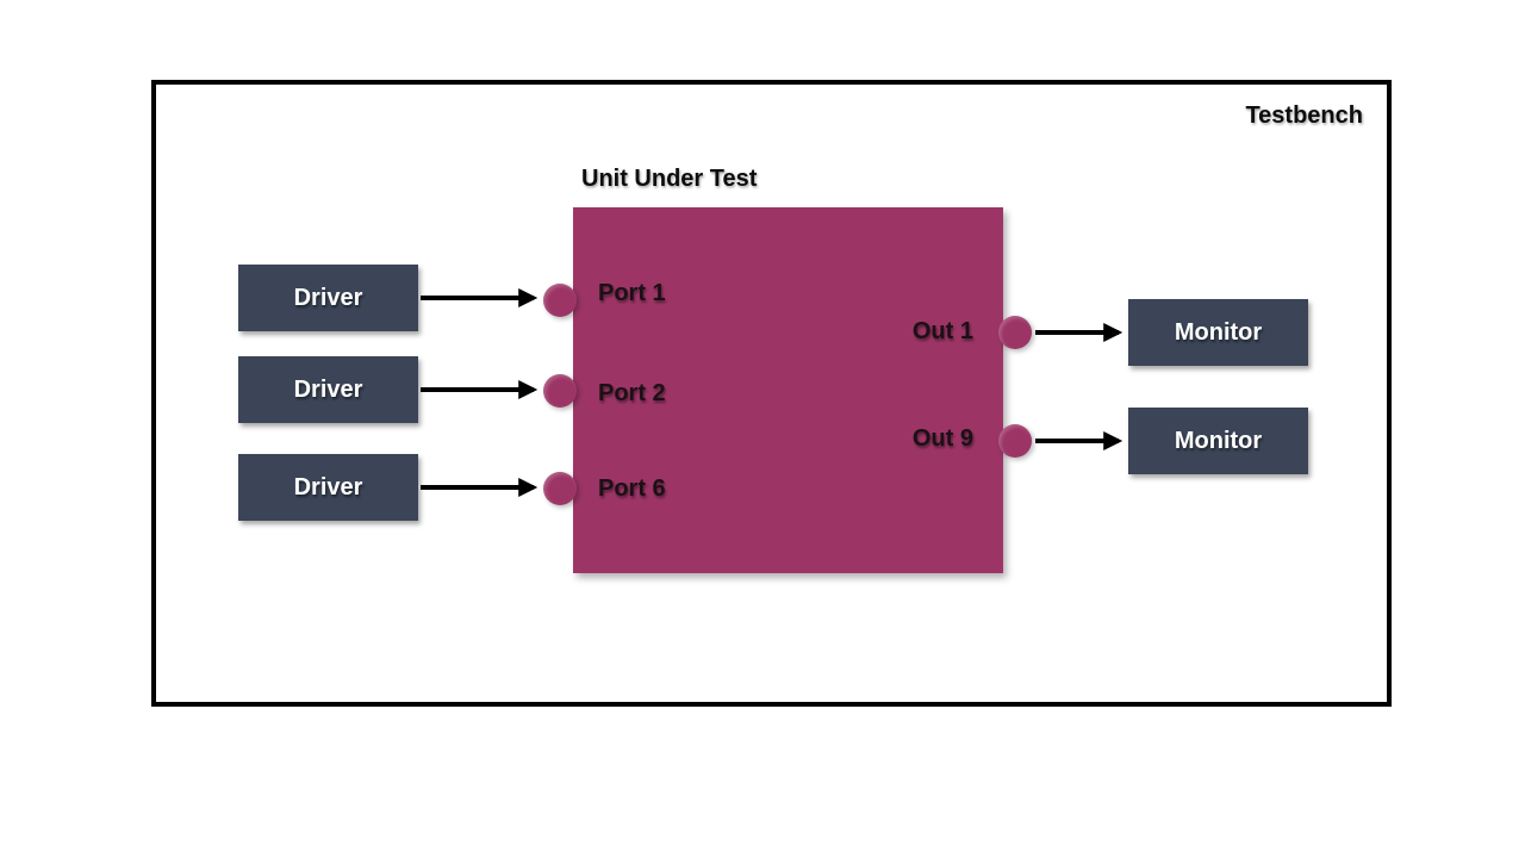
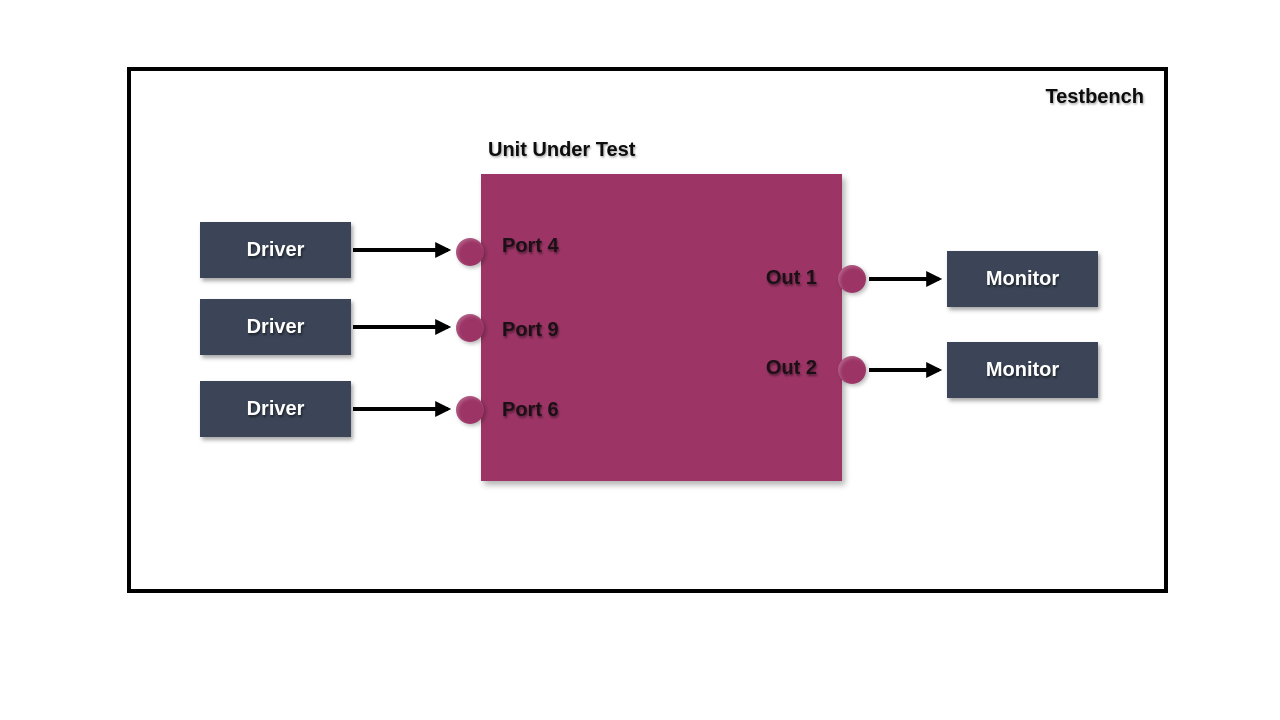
  Testbench
  Unit Under Test
  Driver
  Driver
  Driver
- Port 1
+ Port 4
- Port 2
+ Port 9
  Port 6
  Out 1
- Out 9
+ Out 2
  Monitor
  Monitor
